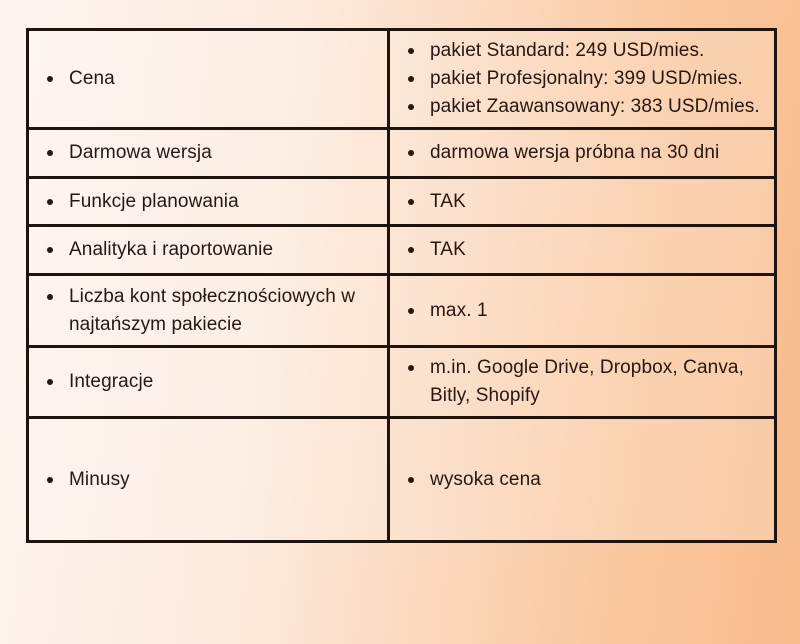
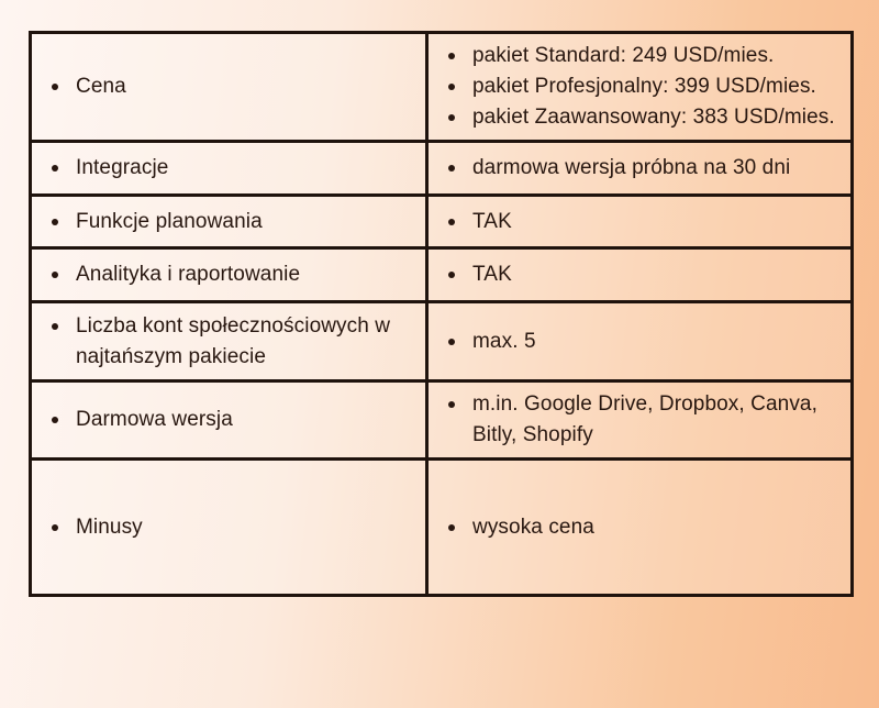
  Cena	pakiet Standard: 249 USD/mies.pakiet Profesjonalny: 399 USD/mies.pakiet Zaawansowany: 383 USD/mies.
- Darmowa wersja	darmowa wersja próbna na 30 dni
+ Integracje	darmowa wersja próbna na 30 dni
  Funkcje planowania	TAK
  Analityka i raportowanie	TAK
- Liczba kont społecznościowych w najtańszym pakiecie	max. 1
+ Liczba kont społecznościowych w najtańszym pakiecie	max. 5
- Integracje	m.in. Google Drive, Dropbox, Canva, Bitly, Shopify
+ Darmowa wersja	m.in. Google Drive, Dropbox, Canva, Bitly, Shopify
  Minusy	wysoka cena
